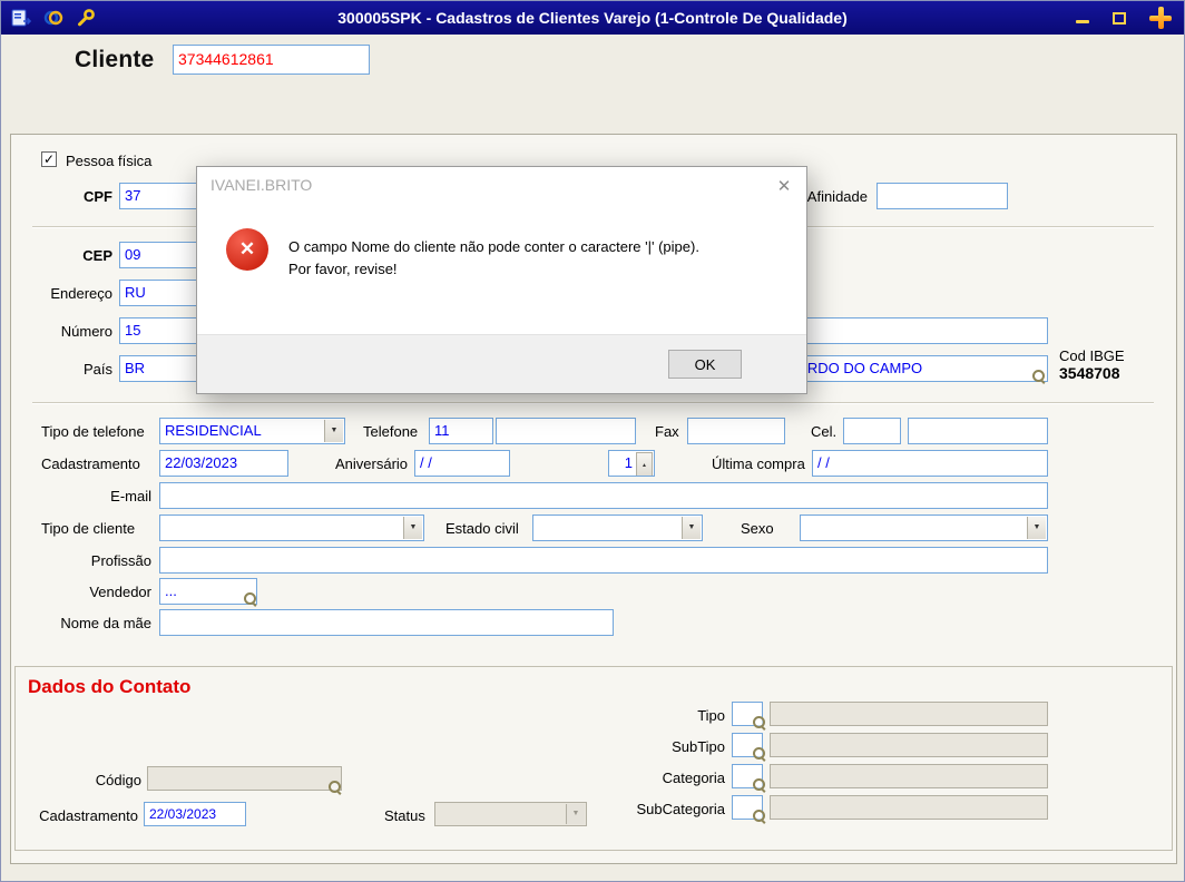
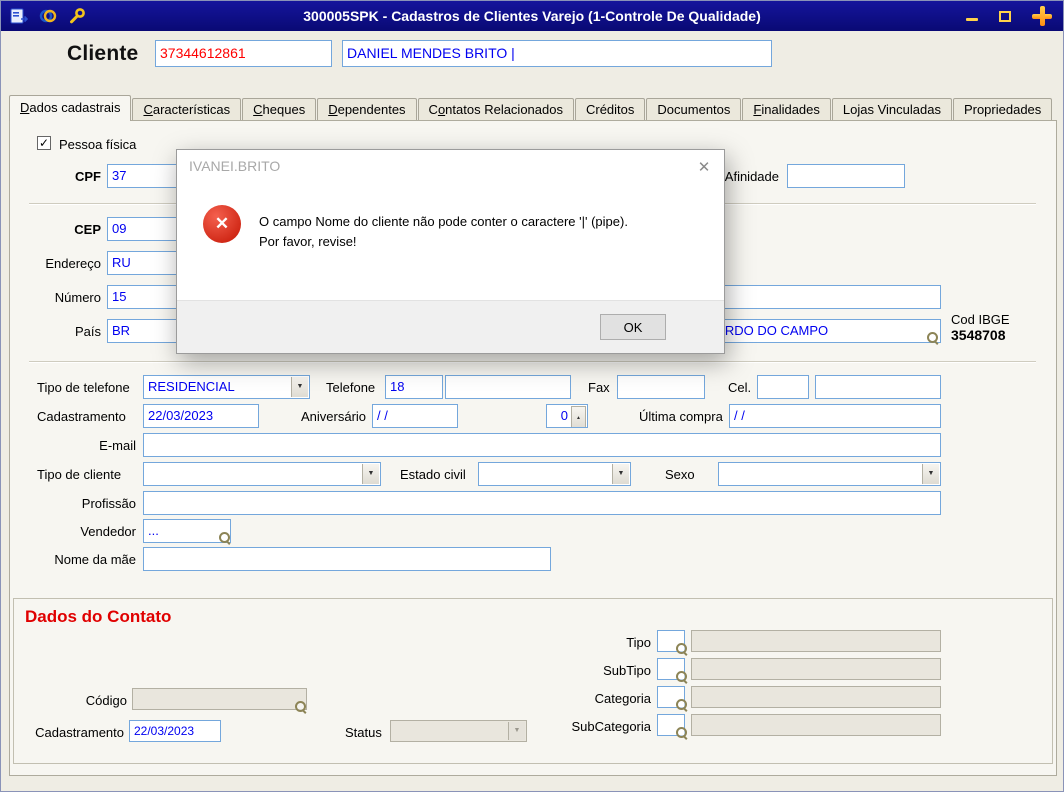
  300005SPK - Cadastros de Clientes Varejo (1-Controle De Qualidade)
  Cliente
  37344612861
+ DANIEL MENDES BRITO |
+ Dados cadastrais
+ Características
+ Cheques
+ Dependentes
+ Contatos Relacionados
+ Créditos
+ Documentos
+ Finalidades
+ Lojas Vinculadas
+ Propriedades
  ✓
  Pessoa física
  CPF
  37
  Afinidade
  CEP
  09
  Endereço
  RU
  Número
  15
  País
  BR
  Cod IBGE
  3548708
  Tipo de telefone
  RESIDENCIAL
  Telefone
- 11
+ 18
  Fax
  Cel.
  Cadastramento
  22/03/2023
  Aniversário
  / /
- 1
+ 0
  Última compra
  / /
  E-mail
  Tipo de cliente
  Estado civil
  Sexo
  Profissão
  Vendedor
  ...
  Nome da mãe
  Dados do Contato
  Tipo
  SubTipo
  Categoria
  SubCategoria
  Código
  Cadastramento
  22/03/2023
  Status
  IVANEI.BRITO
  ✕
  ✕
  O campo Nome do cliente não pode conter o caractere '|' (pipe). Por favor, revise!
  OK
